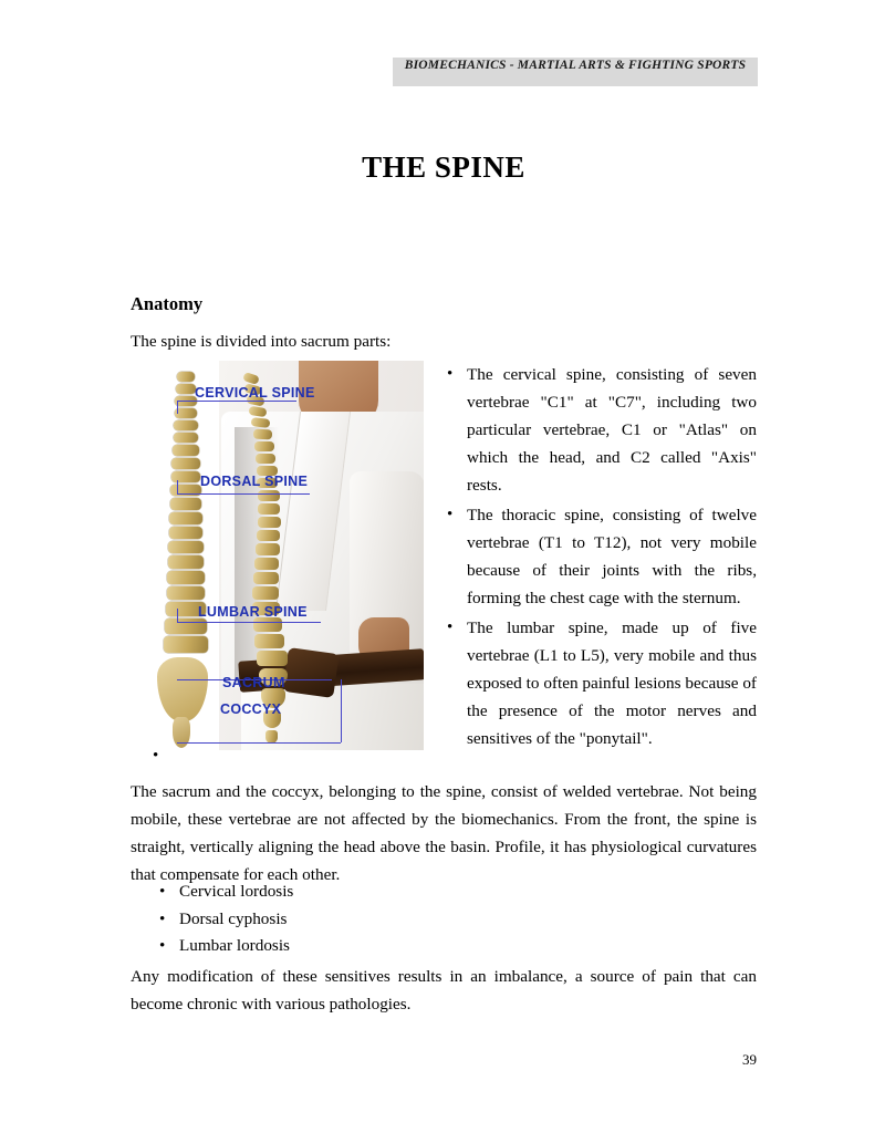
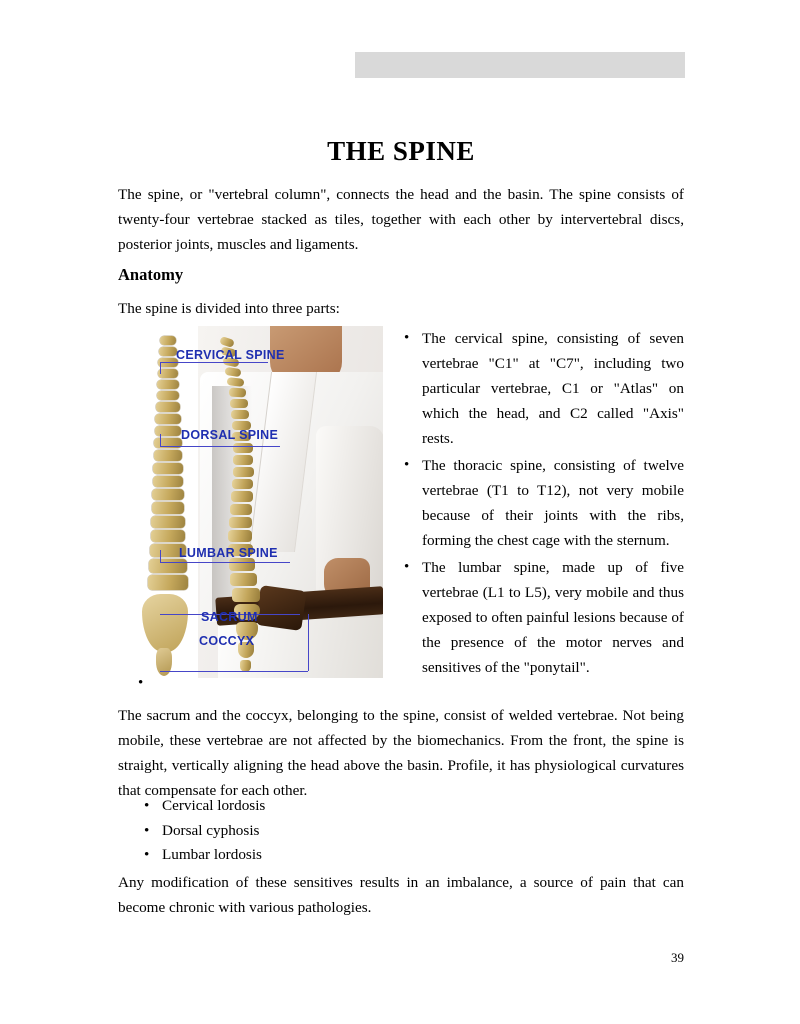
- BIOMECHANICS - MARTIAL ARTS & FIGHTING SPORTS
  THE SPINE
+ The spine, or "vertebral column", connects the head and the basin. The spine consists of twenty-four vertebrae stacked as tiles, together with each other by intervertebral discs, posterior joints, muscles and ligaments.
  Anatomy
- The spine is divided into sacrum parts:
+ The spine is divided into three parts:
  CERVICAL SPINE
  DORSAL SPINE
  LUMBAR SPINE
  SACRUM
  COCCYX
  •
  The cervical spine, consisting of seven vertebrae "C1" at "C7", including two particular vertebrae, C1 or "Atlas" on which the head, and C2 called "Axis" rests.
  •
  The thoracic spine, consisting of twelve vertebrae (T1 to T12), not very mobile because of their joints with the ribs, forming the chest cage with the sternum.
  •
  The lumbar spine, made up of five vertebrae (L1 to L5), very mobile and thus exposed to often painful lesions because of the presence of the motor nerves and sensitives of the "ponytail".
  •
  The sacrum and the coccyx, belonging to the spine, consist of welded vertebrae. Not being mobile, these vertebrae are not affected by the biomechanics. From the front, the spine is straight, vertically aligning the head above the basin. Profile, it has physiological curvatures that compensate for each other.
  •
  Cervical lordosis
  •
  Dorsal cyphosis
  •
  Lumbar lordosis
  Any modification of these sensitives results in an imbalance, a source of pain that can become chronic with various pathologies.
  39
